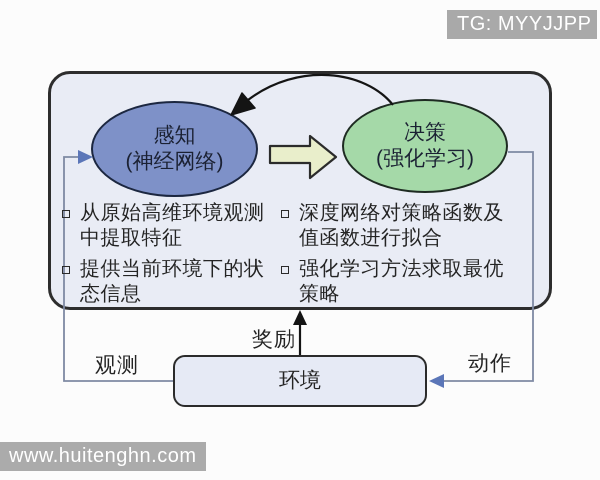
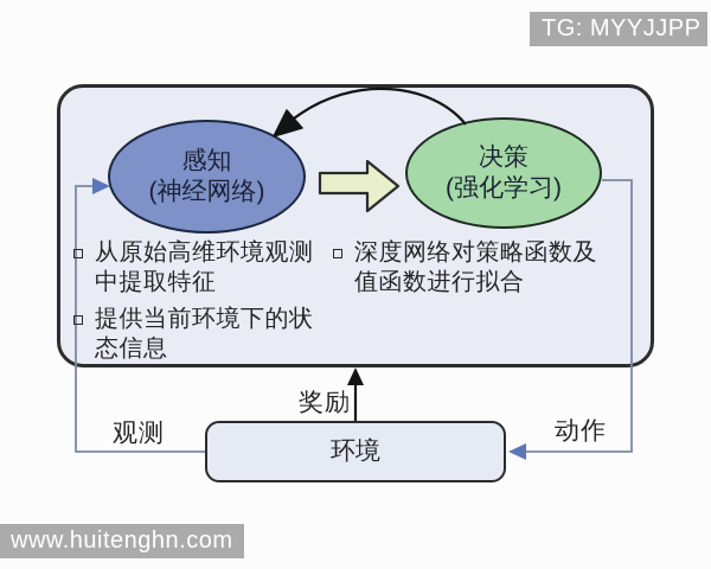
  TG: MYYJJPP
  www.huitenghn.com
  感知
  (神经网络)
  决策
  (强化学习)
  环境
  从原始高维环境观测
  中提取特征
  提供当前环境下的状
  态信息
  深度网络对策略函数及
  值函数进行拟合
- 强化学习方法求取最优
- 策略
  观测
  奖励
  动作
